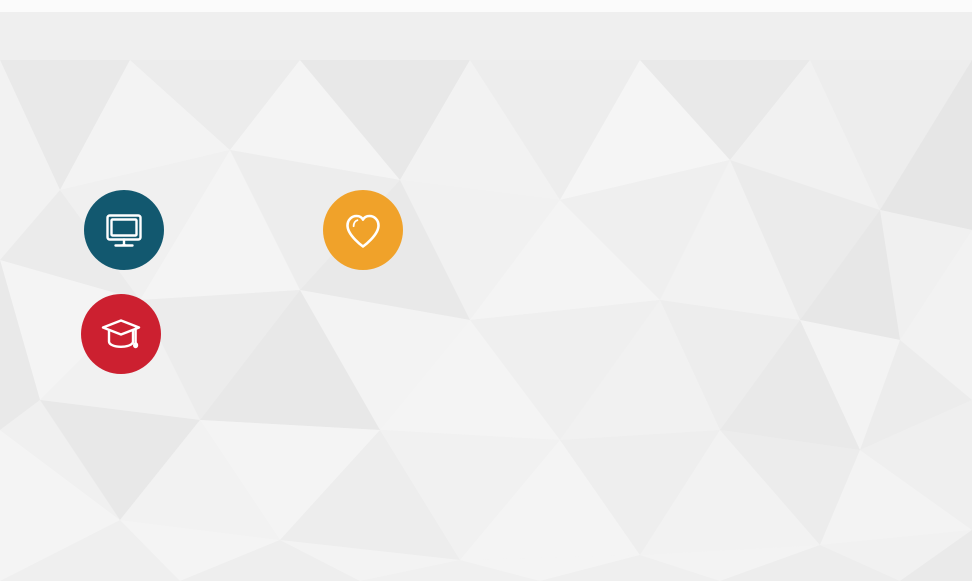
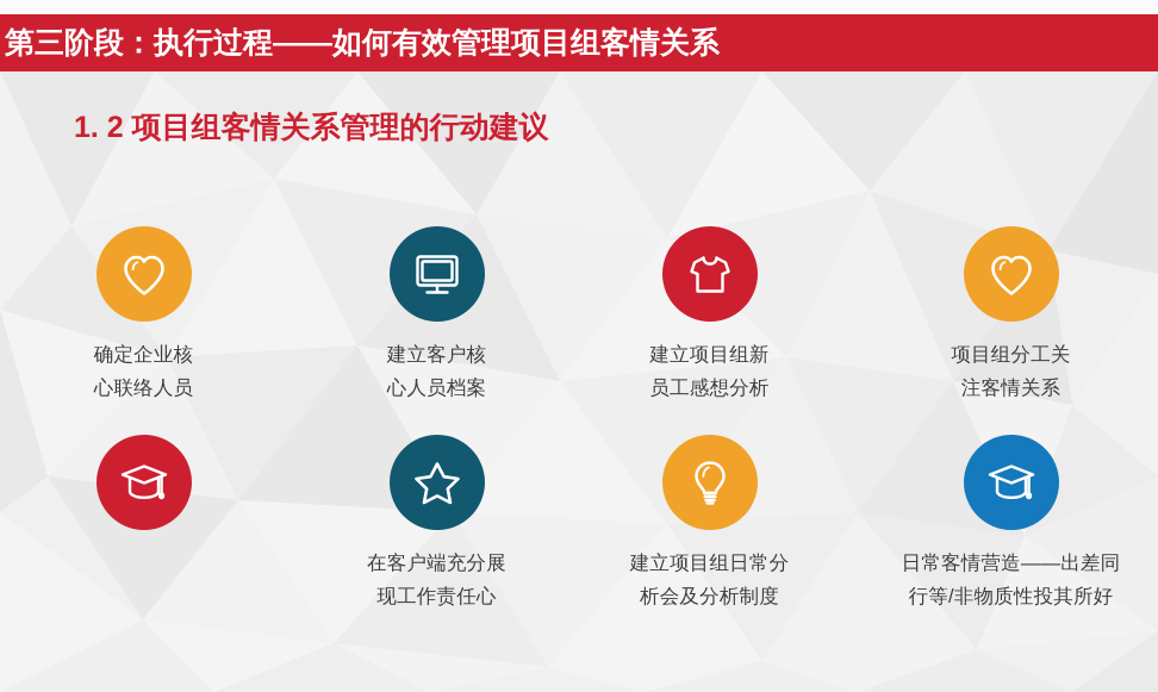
+ 第三阶段：执行过程——如何有效管理项目组客情关系
+ 1. 2 项目组客情关系管理的行动建议
+ 确定企业核
+ 心联络人员
+ 建立客户核
+ 心人员档案
+ 建立项目组新
+ 员工感想分析
+ 项目组分工关
+ 注客情关系
+ 在客户端充分展
+ 现工作责任心
+ 建立项目组日常分
+ 析会及分析制度
+ 日常客情营造——出差同
+ 行等/非物质性投其所好
